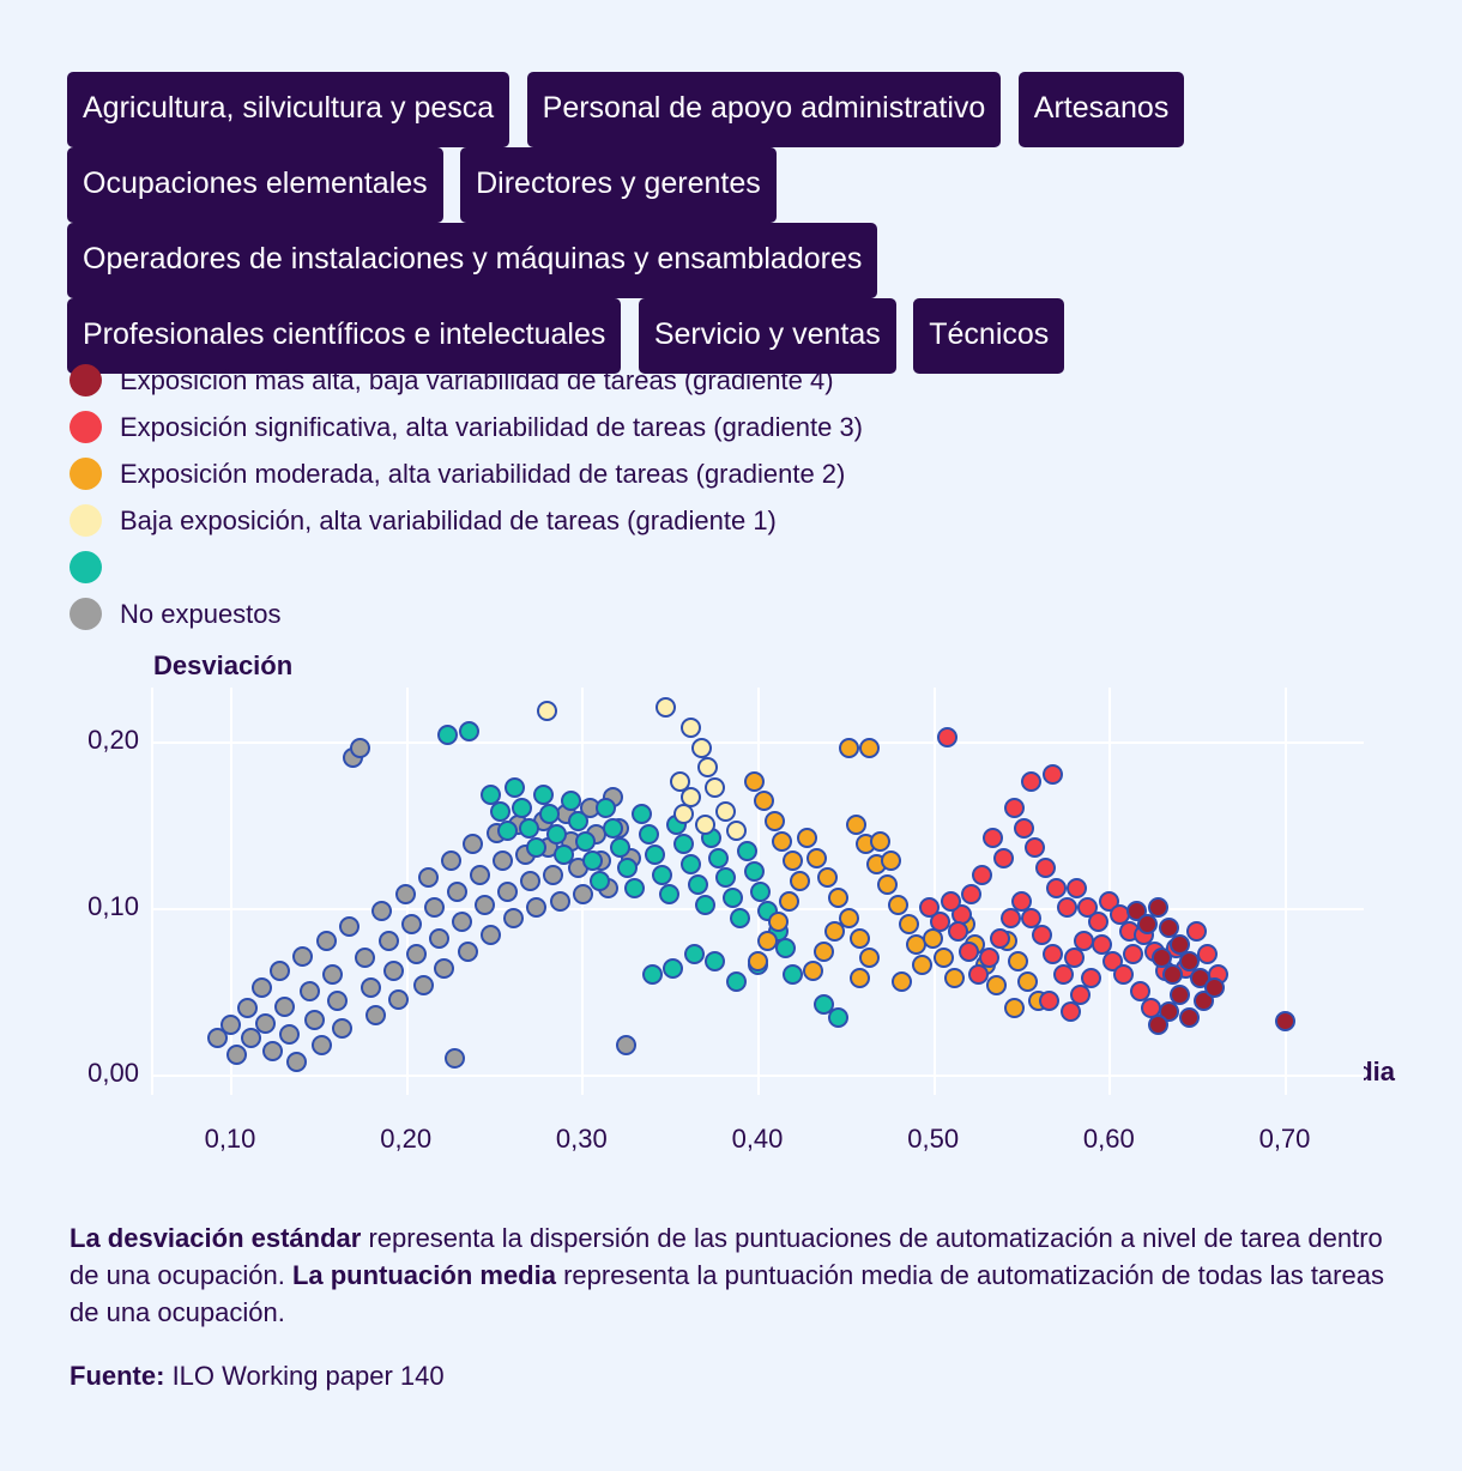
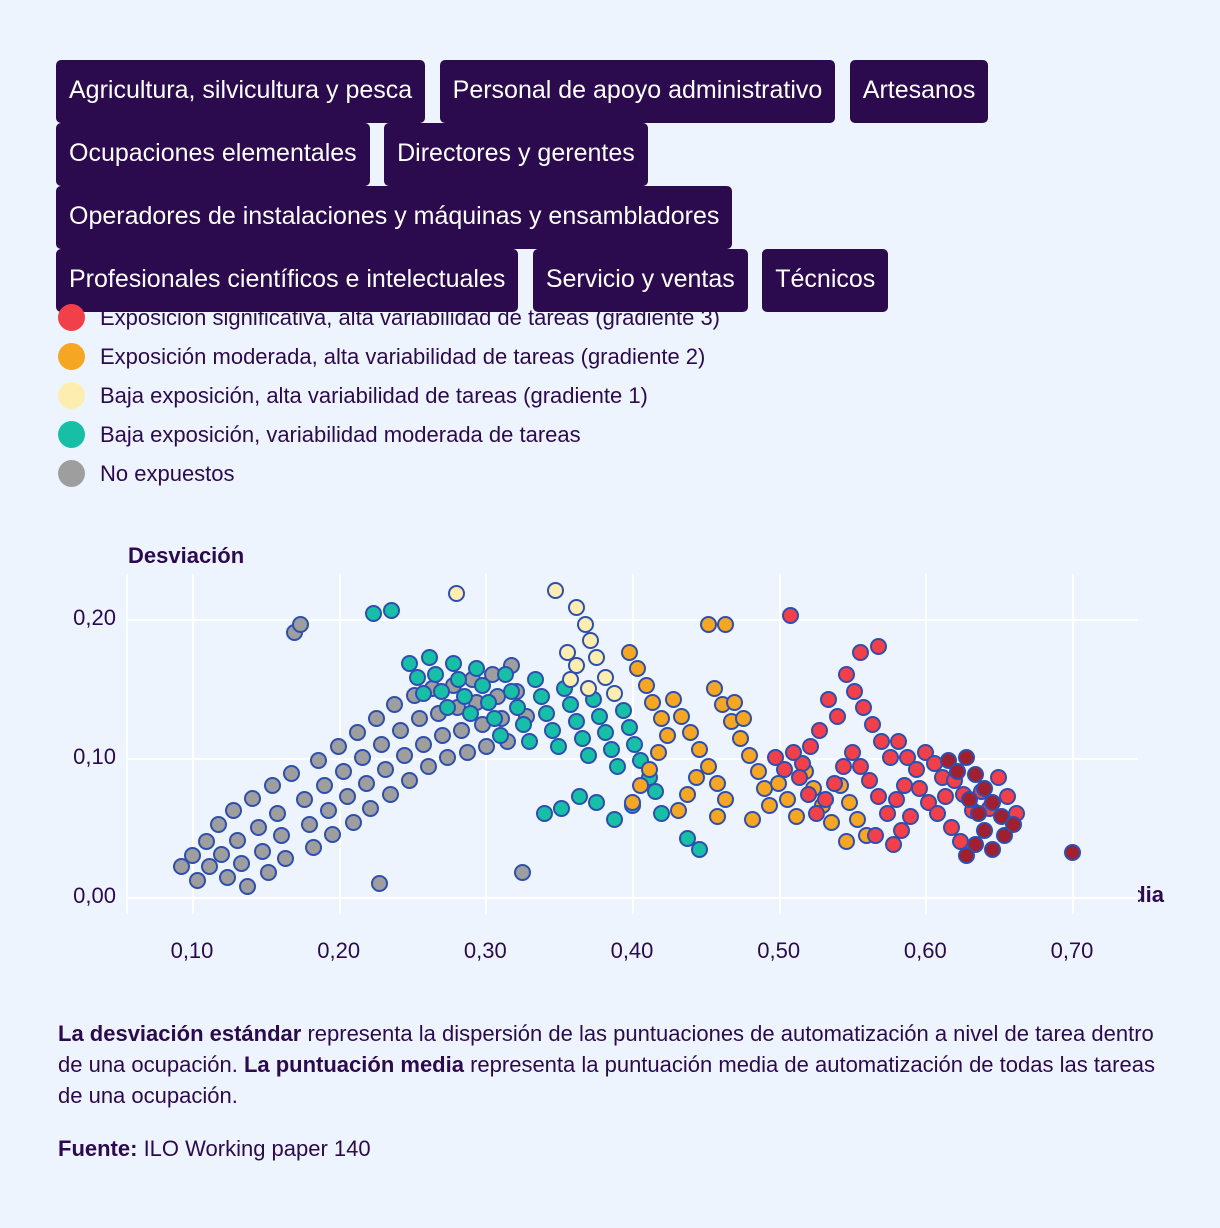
  Agricultura, silvicultura y pesca Personal de apoyo administrativo Artesanos Ocupaciones elementales Directores y gerentes Operadores de instalaciones y máquinas y ensambladores Profesionales científicos e intelectuales Servicio y ventas Técnicos
- Exposición más alta, baja variabilidad de tareas (gradiente 4)
  Exposición significativa, alta variabilidad de tareas (gradiente 3)
  Exposición moderada, alta variabilidad de tareas (gradiente 2)
  Baja exposición, alta variabilidad de tareas (gradiente 1)
+ Baja exposición, variabilidad moderada de tareas
  No expuestos
  Desviación
  0,00
  0,10
  0,20
  0,10
  0,20
  0,30
  0,40
  0,50
  0,60
  0,70
  La desviación estándar representa la dispersión de las puntuaciones de automatización a nivel de tarea dentro de una ocupación. La puntuación media representa la puntuación media de automatización de todas las tareas de una ocupación.
  Fuente: ILO Working paper 140
